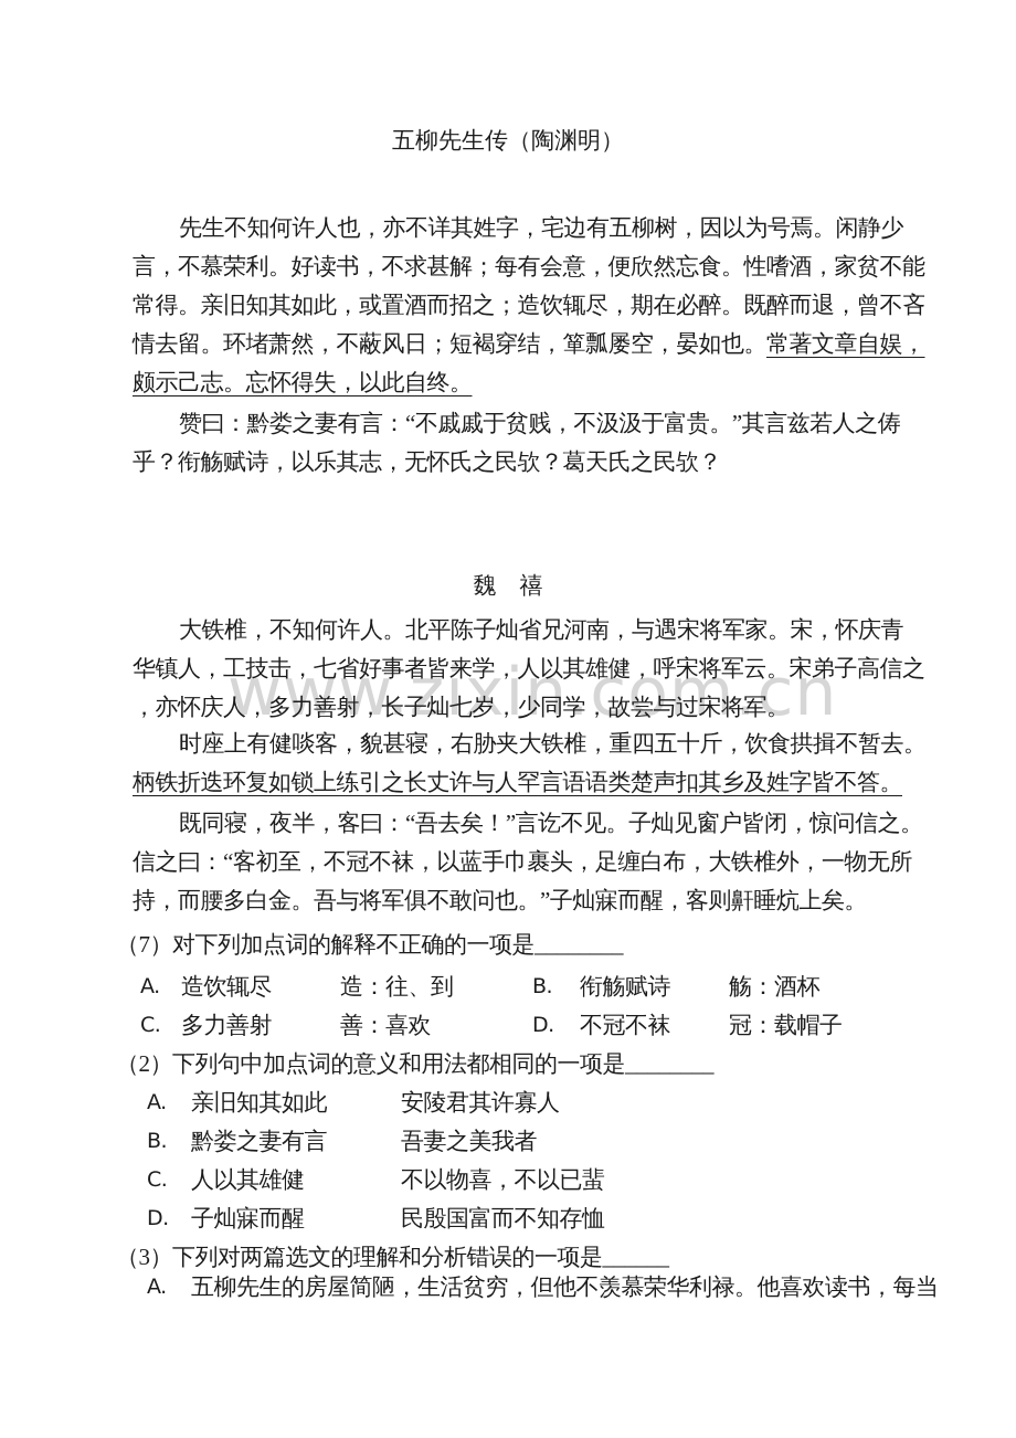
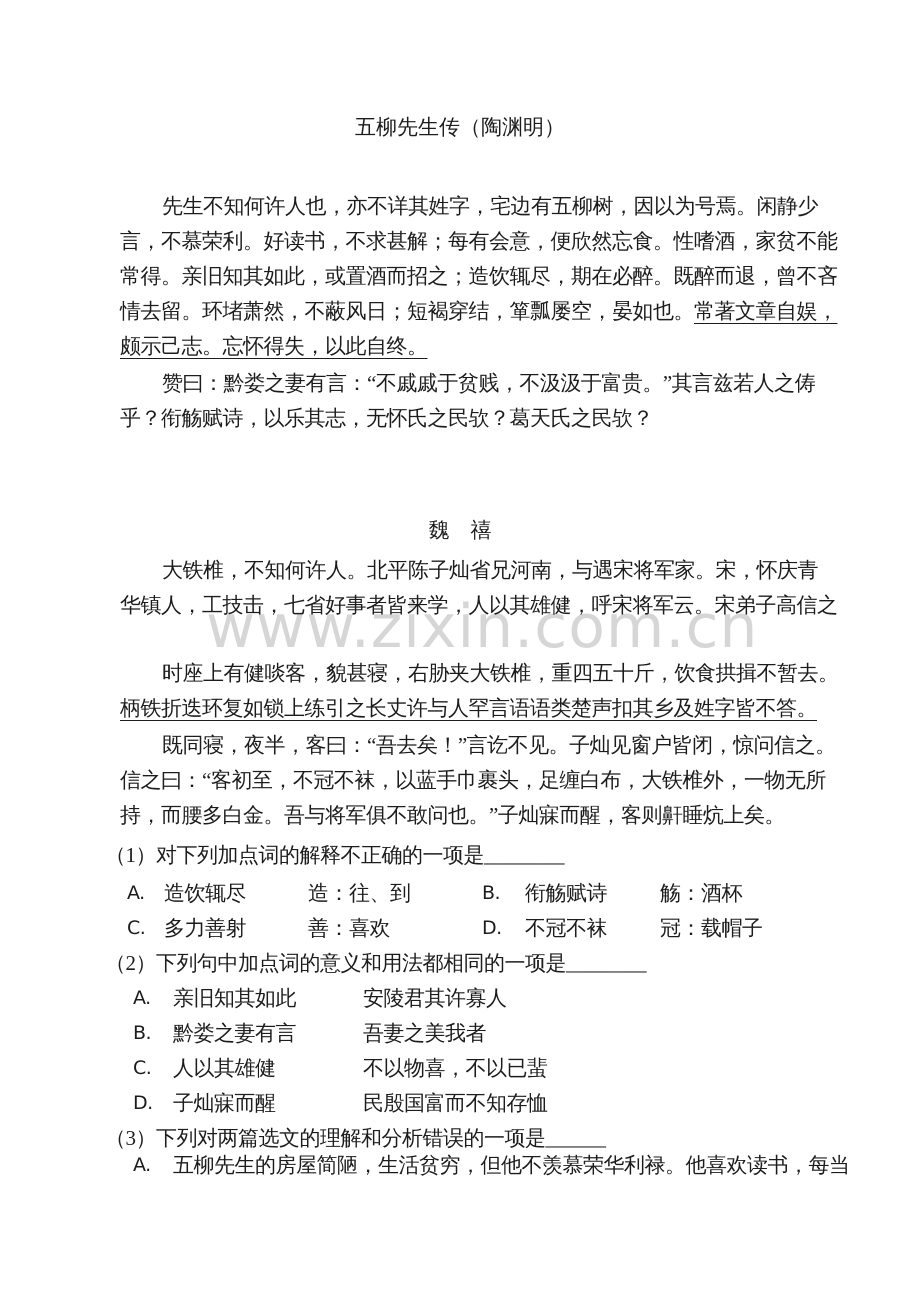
  www.zixin.com.cn
  五柳先生传（陶渊明）
  先生不知何许人也，亦不详其姓字，宅边有五柳树，因以为号焉。闲静少
  言，不慕荣利。好读书，不求甚解；每有会意，便欣然忘食。性嗜酒，家贫不能
  常得。亲旧知其如此，或置酒而招之；造饮辄尽，期在必醉。既醉而退，曾不吝
  情去留。环堵萧然，不蔽风日；短褐穿结，箪瓢屡空，晏如也。常著文章自娱，
  颇示己志。忘怀得失，以此自终。
  赞曰：黔娄之妻有言：“不戚戚于贫贱，不汲汲于富贵。”其言兹若人之俦
  乎？衔觞赋诗，以乐其志，无怀氏之民欤？葛天氏之民欤？
  魏 禧
  大铁椎，不知何许人。北平陈子灿省兄河南，与遇宋将军家。宋，怀庆青
  华镇人，工技击，七省好事者皆来学，人以其雄健，呼宋将军云。宋弟子高信之
- ，亦怀庆人，多力善射，长子灿七岁，少同学，故尝与过宋将军。
  时座上有健啖客，貌甚寝，右胁夹大铁椎，重四五十斤，饮食拱揖不暂去。
  柄铁折迭环复如锁上练引之长丈许与人罕言语语类楚声扣其乡及姓字皆不答。
  既同寝，夜半，客曰：“吾去矣！”言讫不见。子灿见窗户皆闭，惊问信之。
  信之曰：“客初至，不冠不袜，以蓝手巾裹头，足缠白布，大铁椎外，一物无所
  持，而腰多白金。吾与将军俱不敢问也。”子灿寐而醒，客则鼾睡炕上矣。
- （7）对下列加点词的解释不正确的一项是________
+ （1）对下列加点词的解释不正确的一项是________
  A.
  造饮辄尽
  造：往、到
  B.
  衔觞赋诗
  觞：酒杯
  C.
  多力善射
  善：喜欢
  D.
  不冠不袜
  冠：载帽子
  （2）下列句中加点词的意义和用法都相同的一项是________
  A.
  亲旧知其如此
  安陵君其许寡人
  B.
  黔娄之妻有言
  吾妻之美我者
  C.
  人以其雄健
  不以物喜，不以已蜚
  D.
  子灿寐而醒
  民殷国富而不知存恤
  （3）下列对两篇选文的理解和分析错误的一项是______
  A.
  五柳先生的房屋简陋，生活贫穷，但他不羡慕荣华利禄。他喜欢读书，每当
